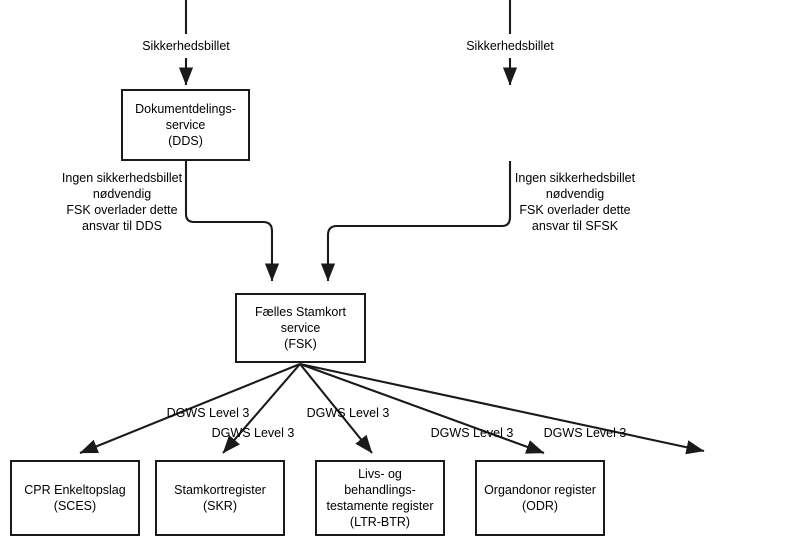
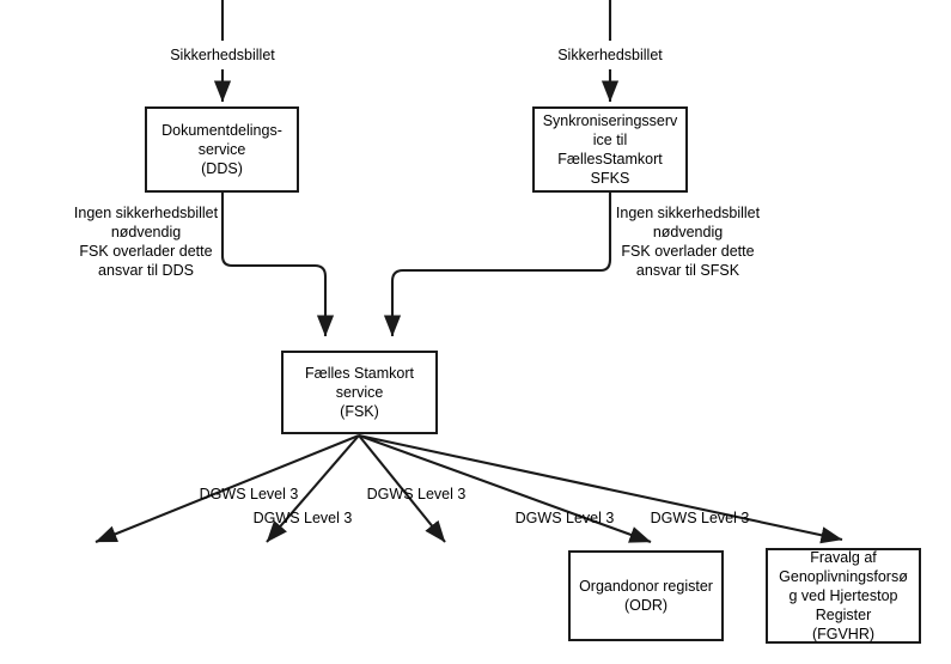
  Dokumentdelings-
  service
  (DDS)
+ Synkroniseringsserv
+ ice til
+ FællesStamkort
+ SFKS
  Fælles Stamkort
  service
  (FSK)
- CPR Enkeltopslag
- (SCES)
- Stamkortregister
- (SKR)
- Livs- og
- behandlings-
- testamente register
- (LTR-BTR)
  Organdonor register
  (ODR)
+ Fravalg af
+ Genoplivningsforsø
+ g ved Hjertestop
+ Register
+ (FGVHR)
  Sikkerhedsbillet
  Sikkerhedsbillet
  Ingen sikkerhedsbillet
  nødvendig
  FSK overlader dette
  ansvar til DDS
  Ingen sikkerhedsbillet
  nødvendig
  FSK overlader dette
  ansvar til SFSK
  DGWS Level 3
  DGWS Level 3
  DGWS Level 3
  DGWS Level 3
  DGWS Level 3
